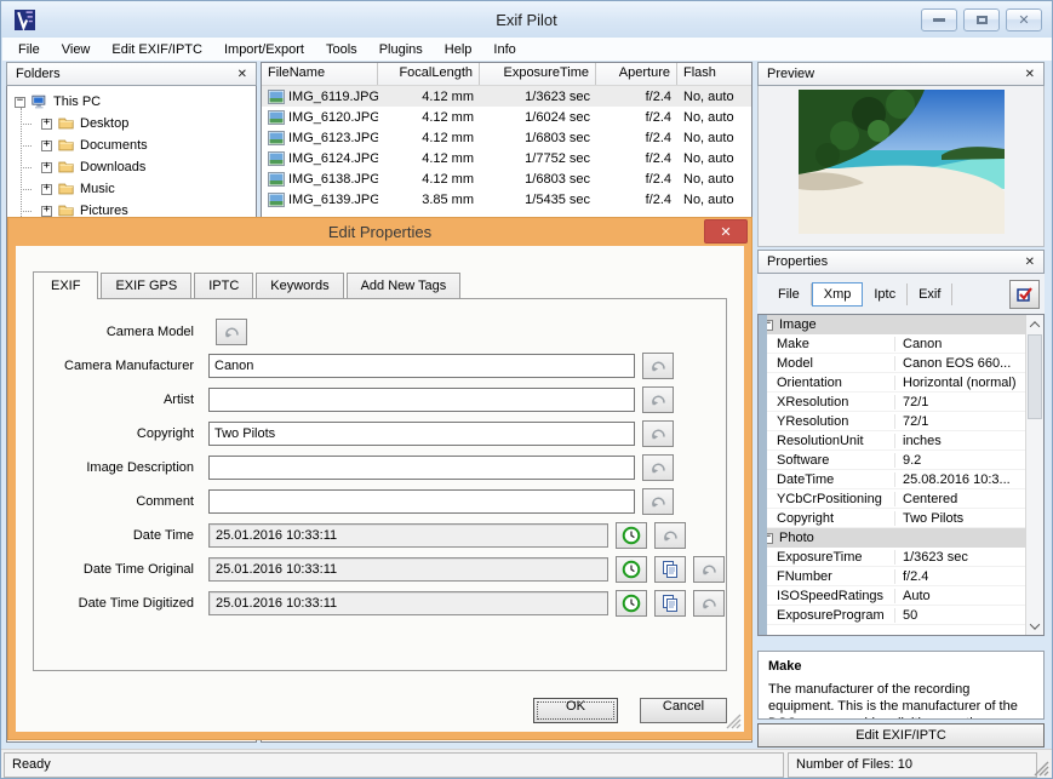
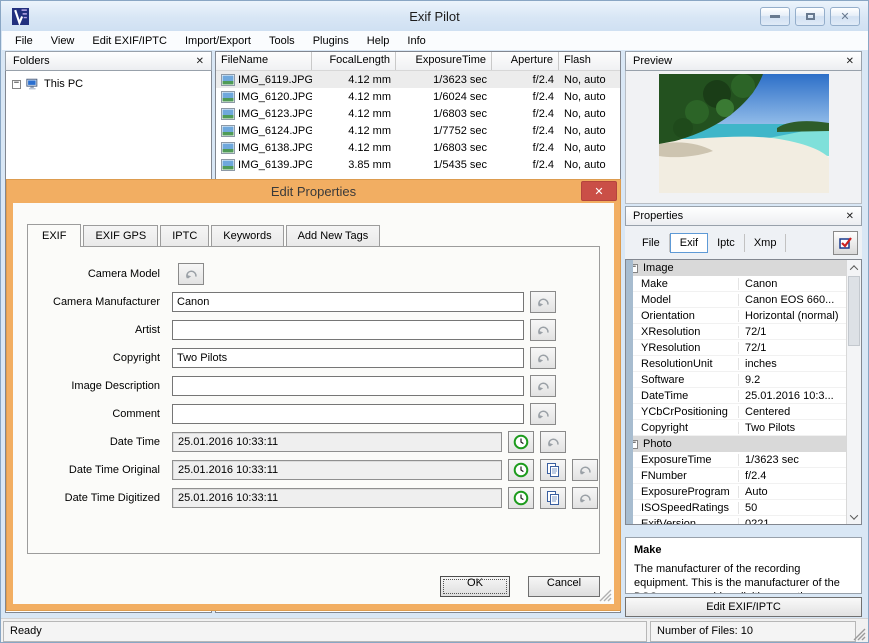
  Exif Pilot
  File
  View
  Edit EXIF/IPTC
  Import/Export
  Tools
  Plugins
  Help
  Info
  Folders
  This PC
- Desktop
- Documents
- Downloads
- Music
- Pictures
  FileName
  FocalLength
  ExposureTime
  Aperture
  Flash
  IMG_6119.JPG
  4.12 mm
  1/3623 sec
  f/2.4
  No, auto
  IMG_6120.JPG
  4.12 mm
  1/6024 sec
  f/2.4
  No, auto
  IMG_6123.JPG
  4.12 mm
  1/6803 sec
  f/2.4
  No, auto
  IMG_6124.JPG
  4.12 mm
  1/7752 sec
  f/2.4
  No, auto
  IMG_6138.JPG
  4.12 mm
  1/6803 sec
  f/2.4
  No, auto
  IMG_6139.JPG
  3.85 mm
  1/5435 sec
  f/2.4
  No, auto
  Preview
  Properties
  File
- Xmp
+ Exif
  Iptc
- Exif
+ Xmp
  Image
  Make
  Canon
  Model
  Canon EOS 660...
  Orientation
  Horizontal (normal)
  XResolution
  72/1
  YResolution
  72/1
  ResolutionUnit
  inches
  Software
  9.2
  DateTime
- 25.08.2016 10:3...
+ 25.01.2016 10:3...
  YCbCrPositioning
  Centered
  Copyright
  Two Pilots
  Photo
  ExposureTime
  1/3623 sec
  FNumber
  f/2.4
- ISOSpeedRatings
+ ExposureProgram
  Auto
- ExposureProgram
+ ISOSpeedRatings
  50
+ ExifVersion
+ 0221
  Make
  Edit EXIF/IPTC
  Ready
  Number of Files: 10
  Edit Properties
  EXIF
  EXIF GPS
  IPTC
  Keywords
  Add New Tags
  Camera Model
  Camera Manufacturer
  Canon
  Artist
  Copyright
  Two Pilots
  Image Description
  Comment
  Date Time
  25.01.2016 10:33:11
  Date Time Original
  25.01.2016 10:33:11
  Date Time Digitized
  25.01.2016 10:33:11
  OK
  Cancel
